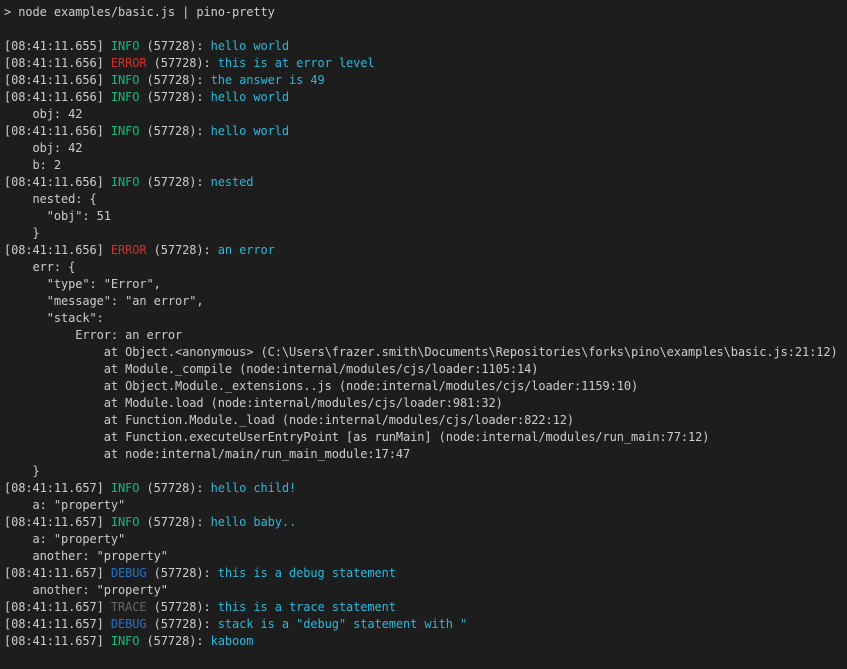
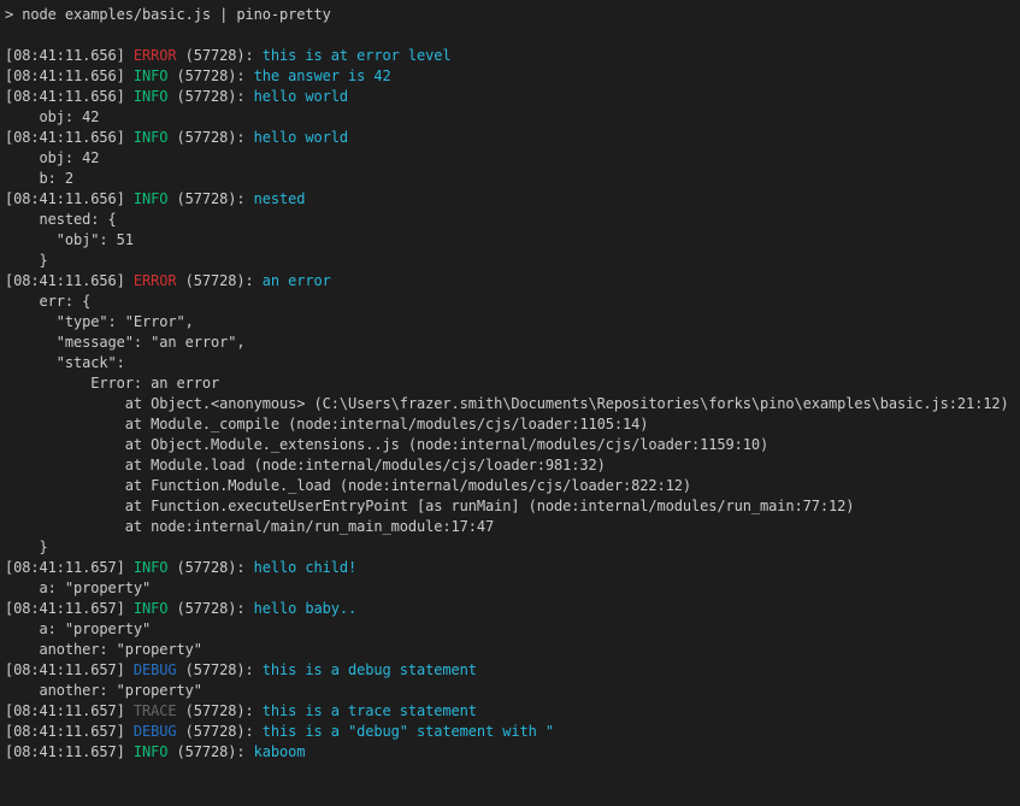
  > node examples/basic.js | pino-pretty
- [08:41:11.655] INFO (57728): hello world
  [08:41:11.656] ERROR (57728): this is at error level
- [08:41:11.656] INFO (57728): the answer is 49
+ [08:41:11.656] INFO (57728): the answer is 42
  [08:41:11.656] INFO (57728): hello world
  obj: 42
  [08:41:11.656] INFO (57728): hello world
  obj: 42
  b: 2
  [08:41:11.656] INFO (57728): nested
  nested: {
  "obj": 51
  }
  [08:41:11.656] ERROR (57728): an error
  err: {
  "type": "Error",
  "message": "an error",
  "stack":
  Error: an error
  at Object.<anonymous> (C:\Users\frazer.smith\Documents\Repositories\forks\pino\examples\basic.js:21:12)
  at Module._compile (node:internal/modules/cjs/loader:1105:14)
  at Object.Module._extensions..js (node:internal/modules/cjs/loader:1159:10)
  at Module.load (node:internal/modules/cjs/loader:981:32)
  at Function.Module._load (node:internal/modules/cjs/loader:822:12)
  at Function.executeUserEntryPoint [as runMain] (node:internal/modules/run_main:77:12)
  at node:internal/main/run_main_module:17:47
  }
  [08:41:11.657] INFO (57728): hello child!
  a: "property"
  [08:41:11.657] INFO (57728): hello baby..
  a: "property"
  another: "property"
  [08:41:11.657] DEBUG (57728): this is a debug statement
  another: "property"
  [08:41:11.657] TRACE (57728): this is a trace statement
- [08:41:11.657] DEBUG (57728): stack is a "debug" statement with "
+ [08:41:11.657] DEBUG (57728): this is a "debug" statement with "
  [08:41:11.657] INFO (57728): kaboom
